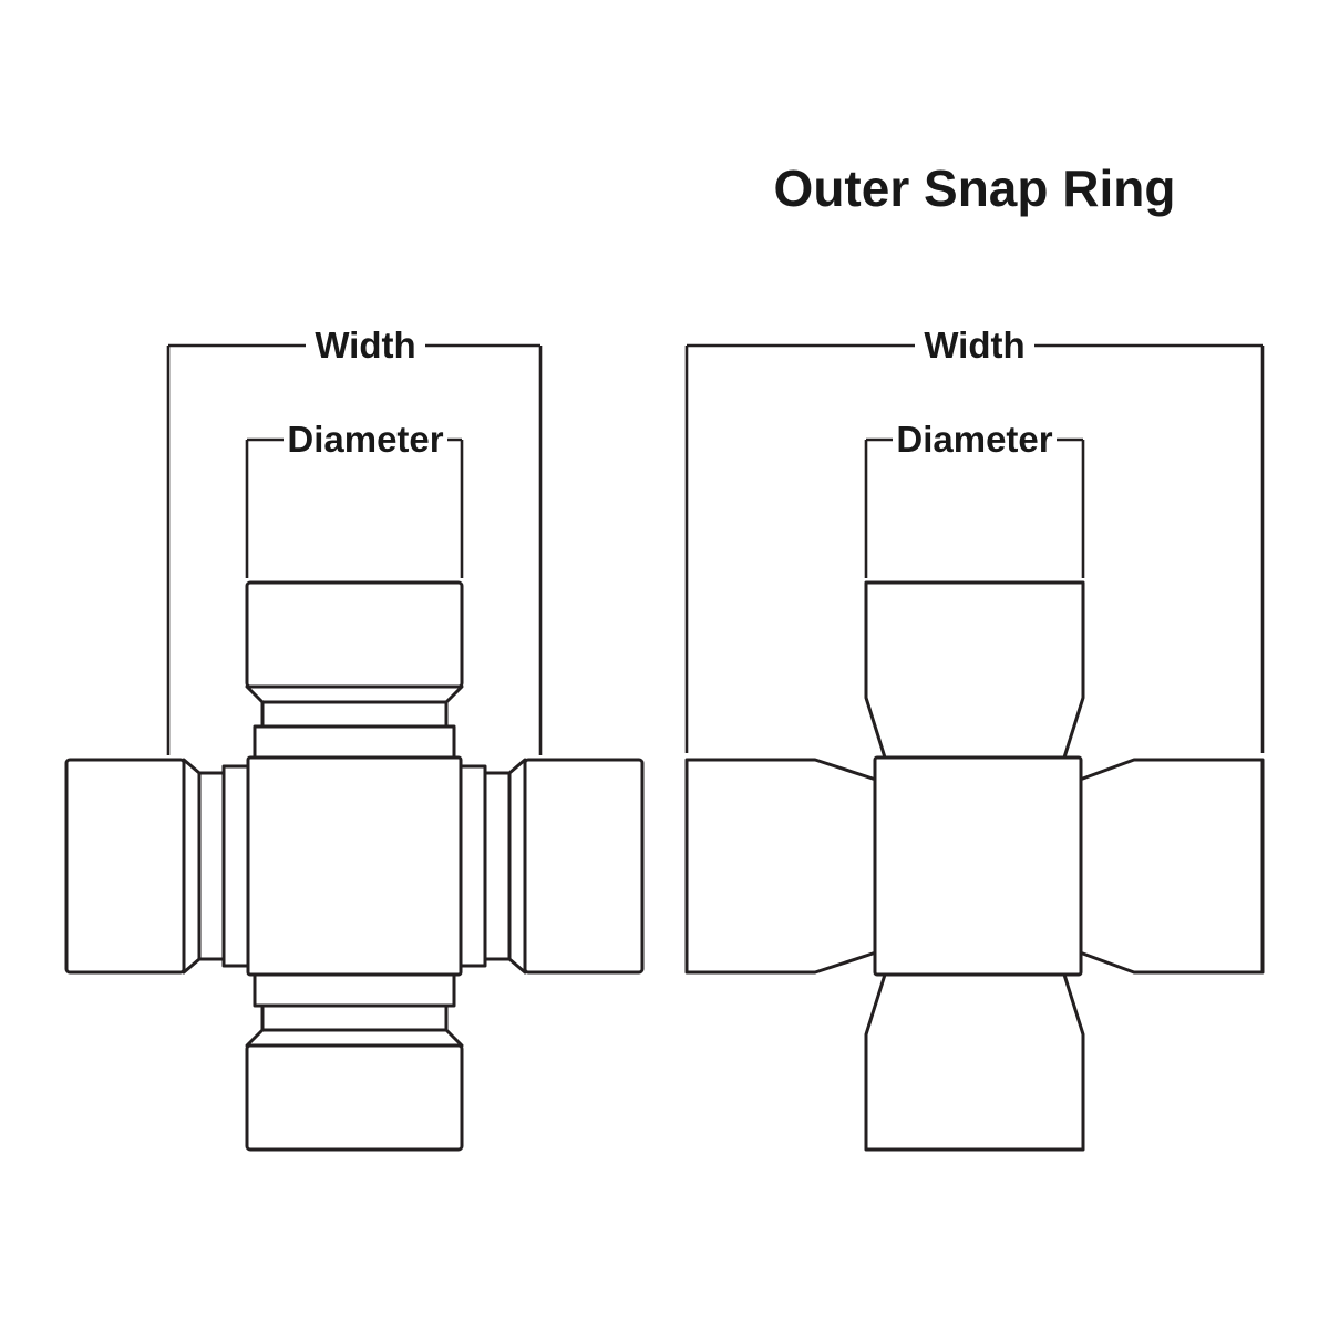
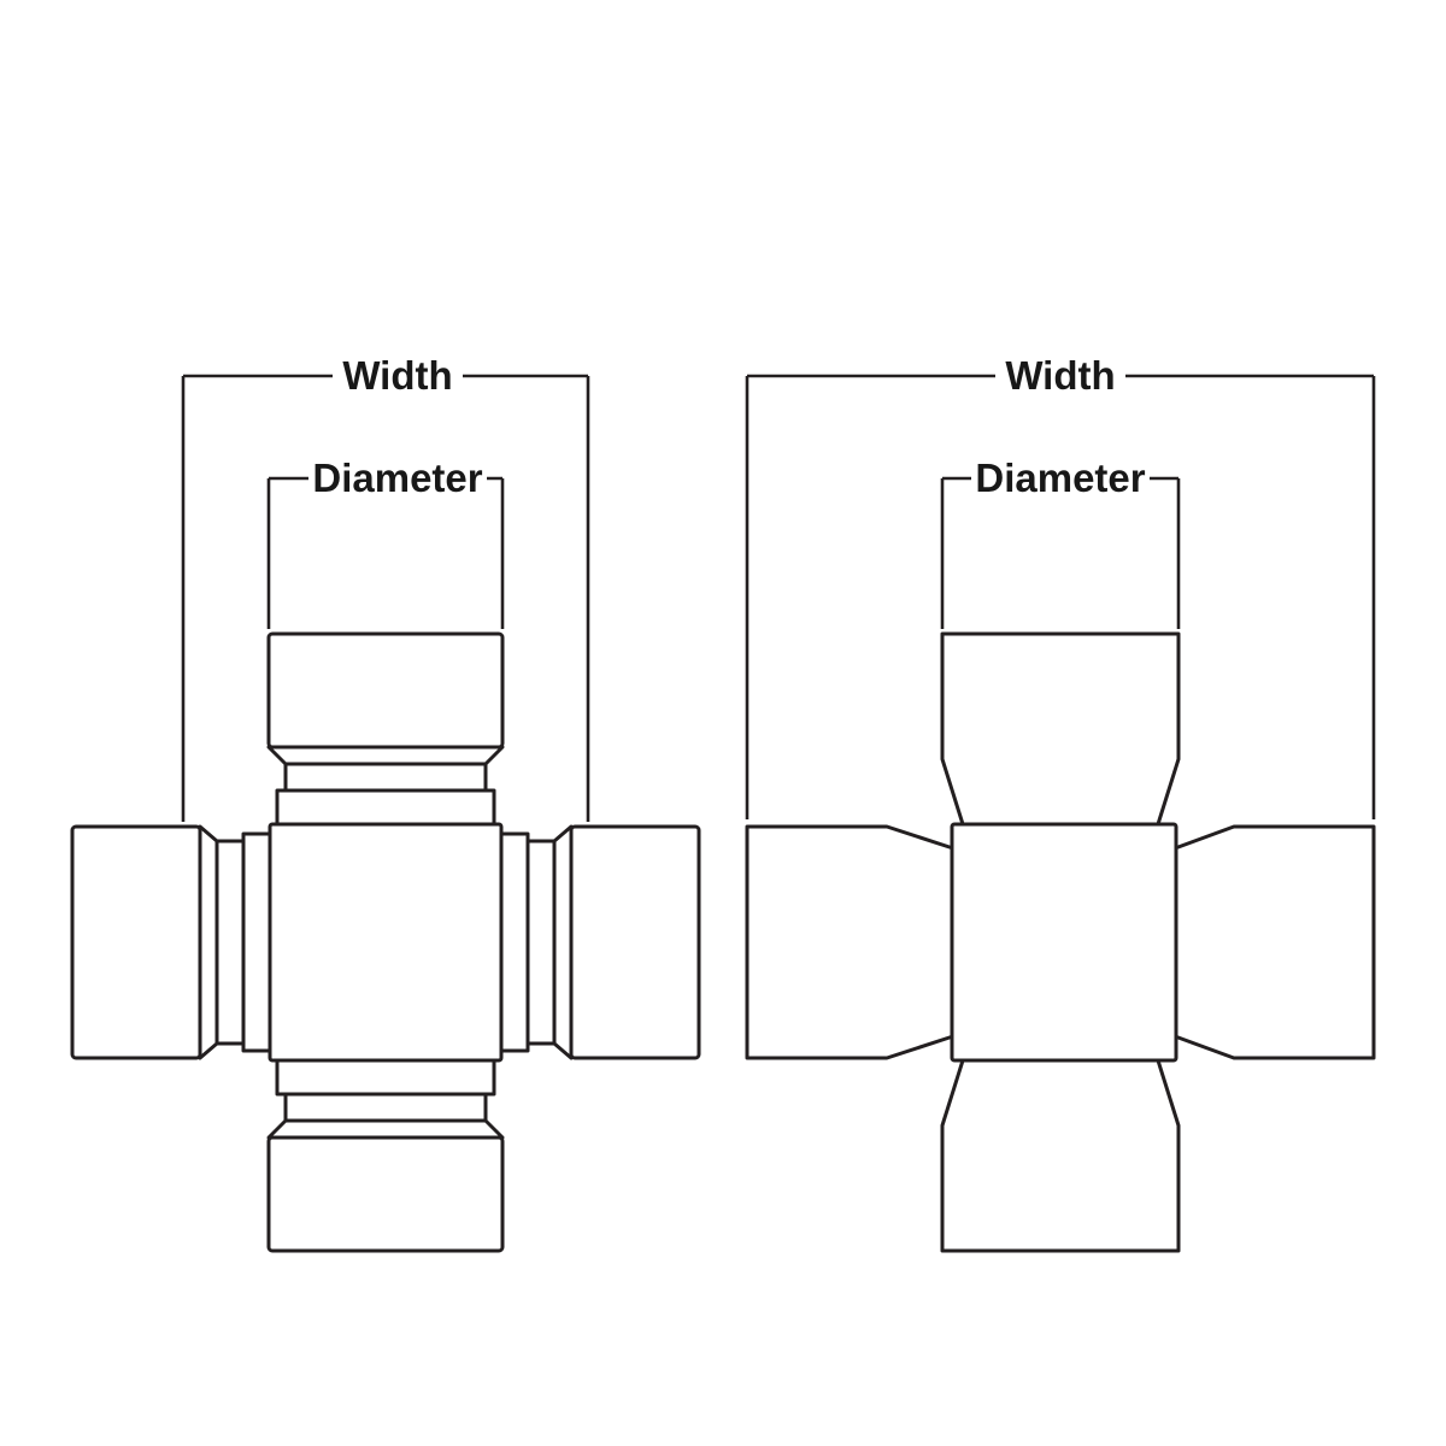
  Width
  Diameter
- Outer Snap Ring
  Width
  Diameter
